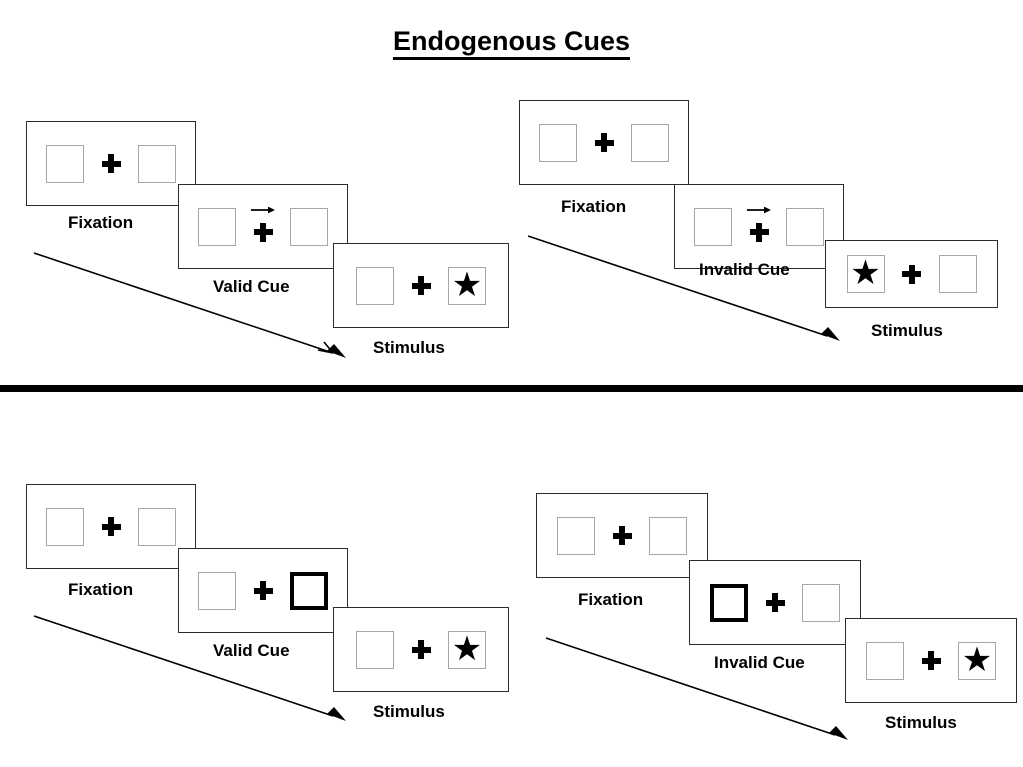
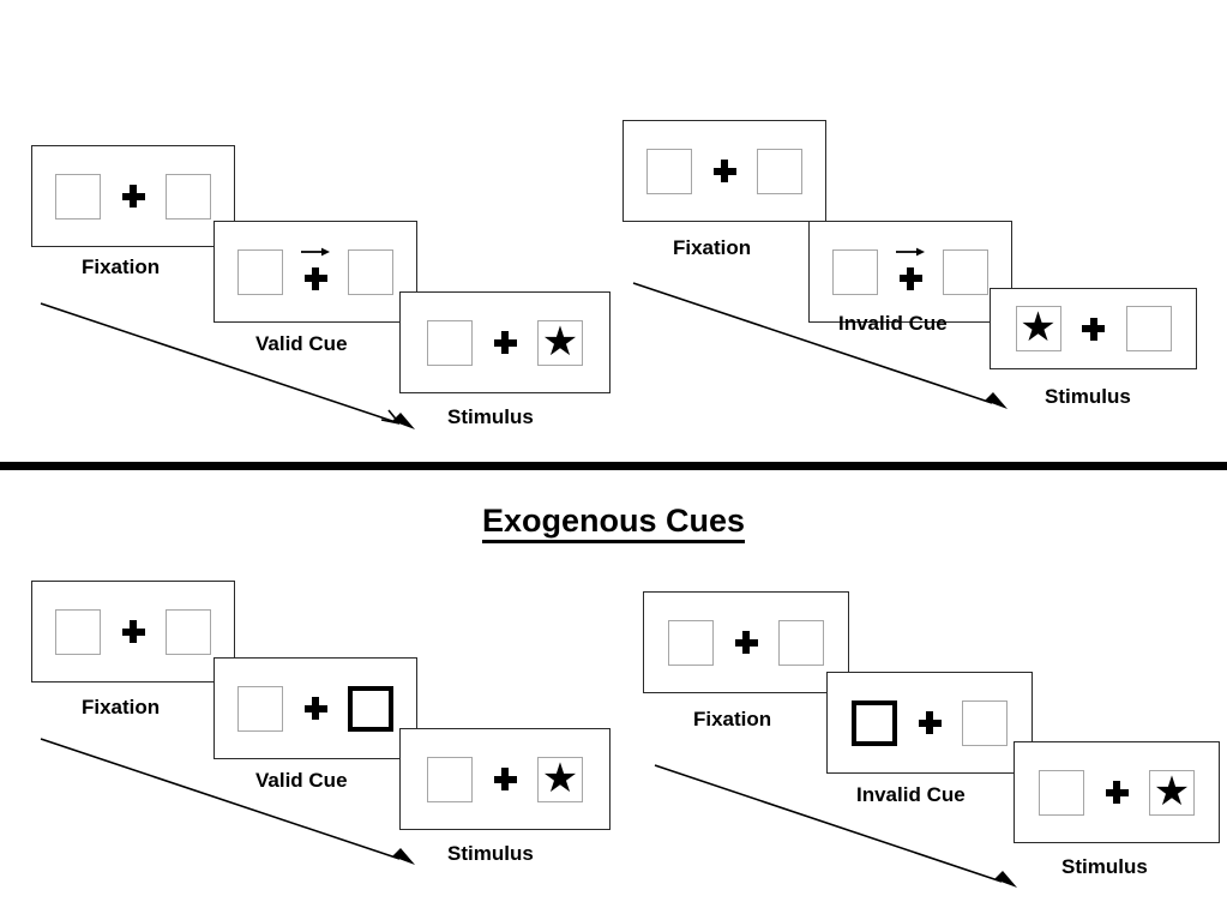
- Endogenous Cues
  Fixation
  Valid Cue
  ★
  Stimulus
  Fixation
  Invalid Cue
  ★
  Stimulus
+ Exogenous Cues
  Fixation
  Valid Cue
  ★
  Stimulus
  Fixation
  Invalid Cue
  ★
  Stimulus
